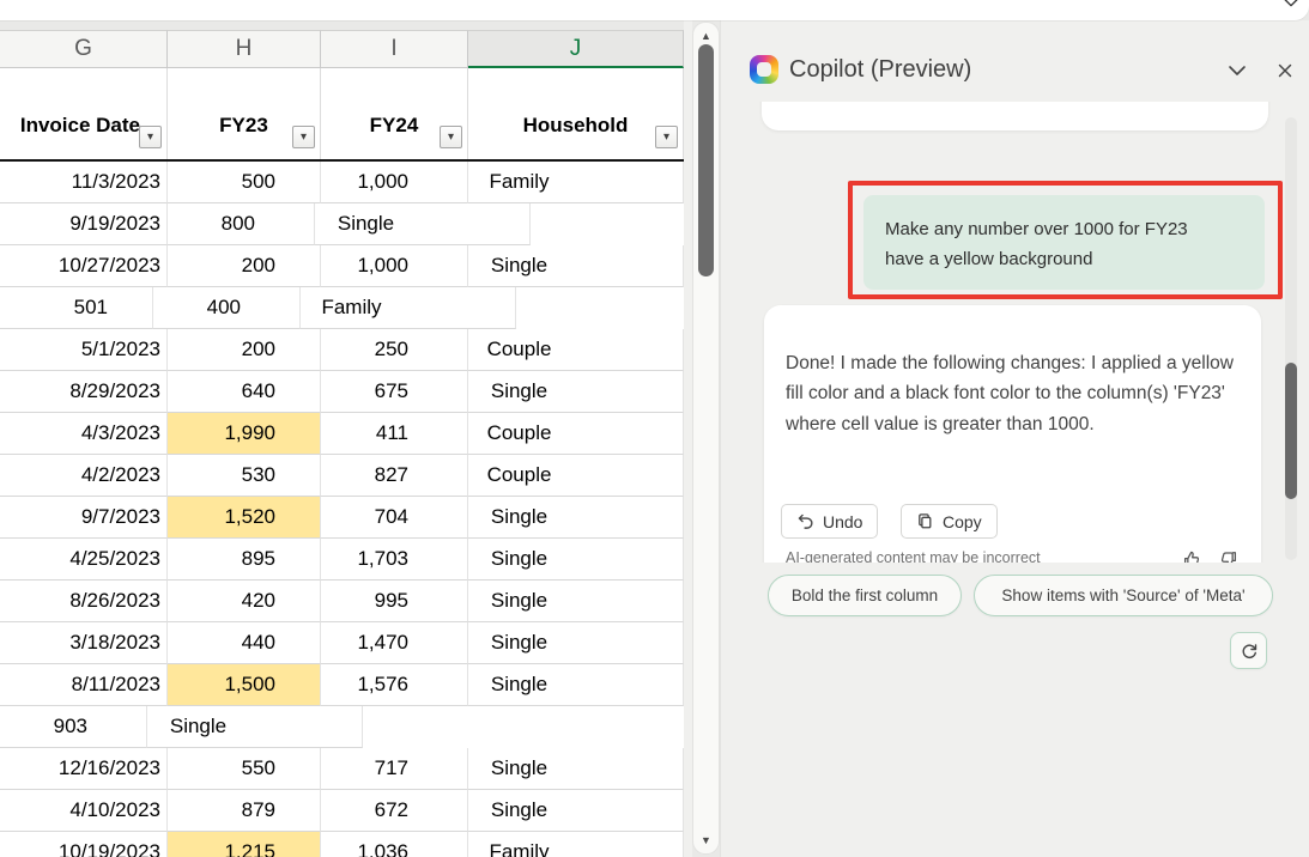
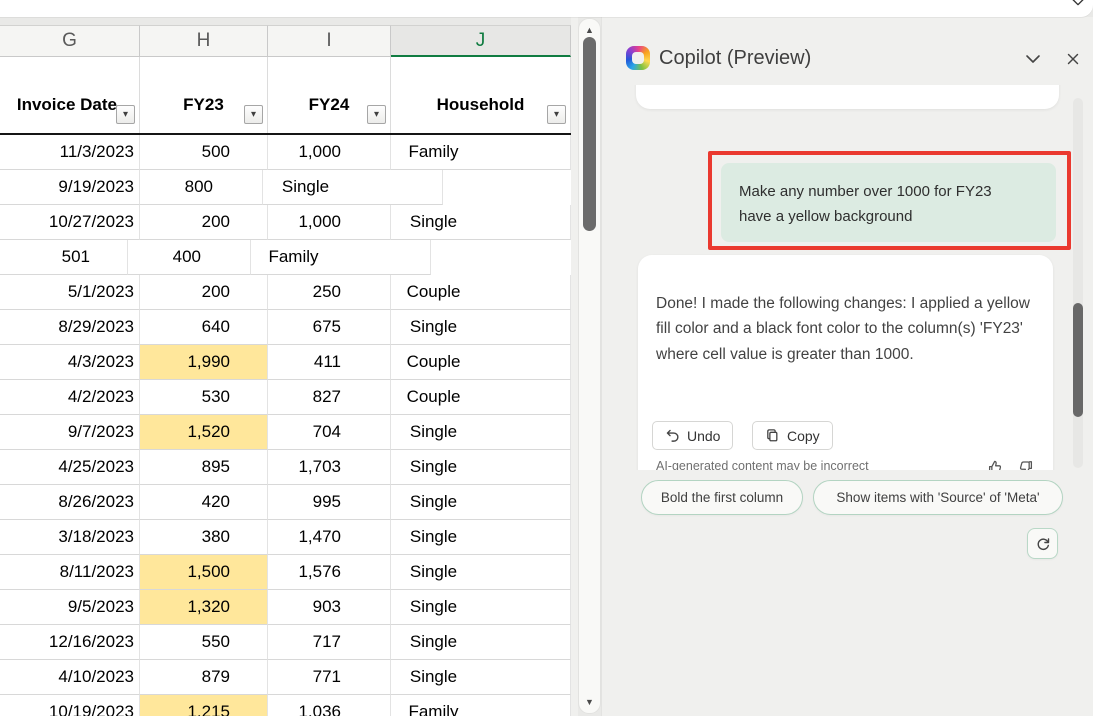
  G
  H
  I
  J
  Invoice Date
  ▾
  FY23
  ▾
  FY24
  ▾
  Household
  ▾
  11/3/2023
  500
  1,000
  Family
  9/19/2023
  800
  Single
  10/27/2023
  200
  1,000
  Single
  501
  400
  Family
  5/1/2023
  200
  250
  Couple
  8/29/2023
  640
  675
  Single
  4/3/2023
  1,990
  411
  Couple
  4/2/2023
  530
  827
  Couple
  9/7/2023
  1,520
  704
  Single
  4/25/2023
  895
  1,703
  Single
  8/26/2023
  420
  995
  Single
  3/18/2023
- 440
+ 380
  1,470
  Single
  8/11/2023
  1,500
  1,576
  Single
+ 9/5/2023
+ 1,320
  903
  Single
  12/16/2023
  550
  717
  Single
  4/10/2023
  879
- 672
+ 771
  Single
  10/19/2023
  1,215
  1,036
  Family
  ▲
  ▼
  Copilot (Preview)
  Make any number over 1000 for FY23 have a yellow background
  Done! I made the following changes: I applied a yellow fill color and a black font color to the column(s) 'FY23' where cell value is greater than 1000.
  Undo
  Copy
  AI-generated content may be incorrect
  Bold the first column
  Show items with 'Source' of 'Meta'
